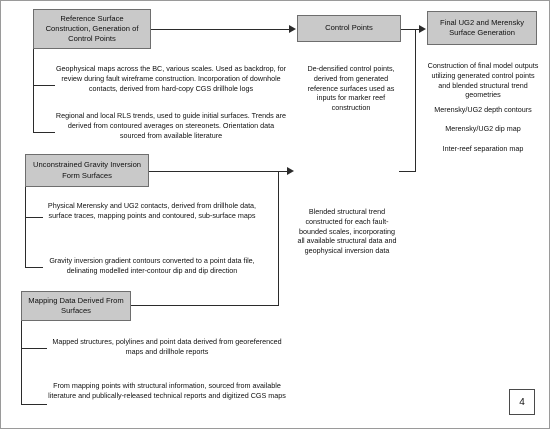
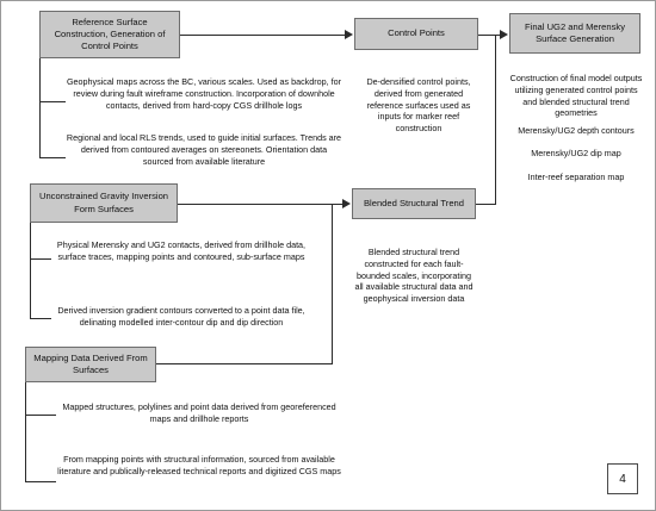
  Reference Surface Construction, Generation of Control Points
  Control Points
  Final UG2 and Merensky Surface Generation
  Geophysical maps across the BC, various scales. Used as backdrop, for review during fault wireframe construction. Incorporation of downhole contacts, derived from hard-copy CGS drillhole logs
  Regional and local RLS trends, used to guide initial surfaces. Trends are derived from contoured averages on stereonets. Orientation data sourced from available literature
  De-densified control points, derived from generated reference surfaces used as inputs for marker reef construction
  Construction of final model outputs utilizing generated control points and blended structural trend geometries
  Merensky/UG2 depth contours
  Merensky/UG2 dip map
  Inter-reef separation map
  Unconstrained Gravity Inversion Form Surfaces
+ Blended Structural Trend
  Physical Merensky and UG2 contacts, derived from drillhole data, surface traces, mapping points and contoured, sub-surface maps
- Gravity inversion gradient contours converted to a point data file, delinating modelled inter-contour dip and dip direction
+ Derived inversion gradient contours converted to a point data file, delinating modelled inter-contour dip and dip direction
  Blended structural trend constructed for each fault-bounded scales, incorporating all available structural data and geophysical inversion data
  Mapping Data Derived From Surfaces
  Mapped structures, polylines and point data derived from georeferenced maps and drillhole reports
  From mapping points with structural information, sourced from available literature and publically-released technical reports and digitized CGS maps
  4
